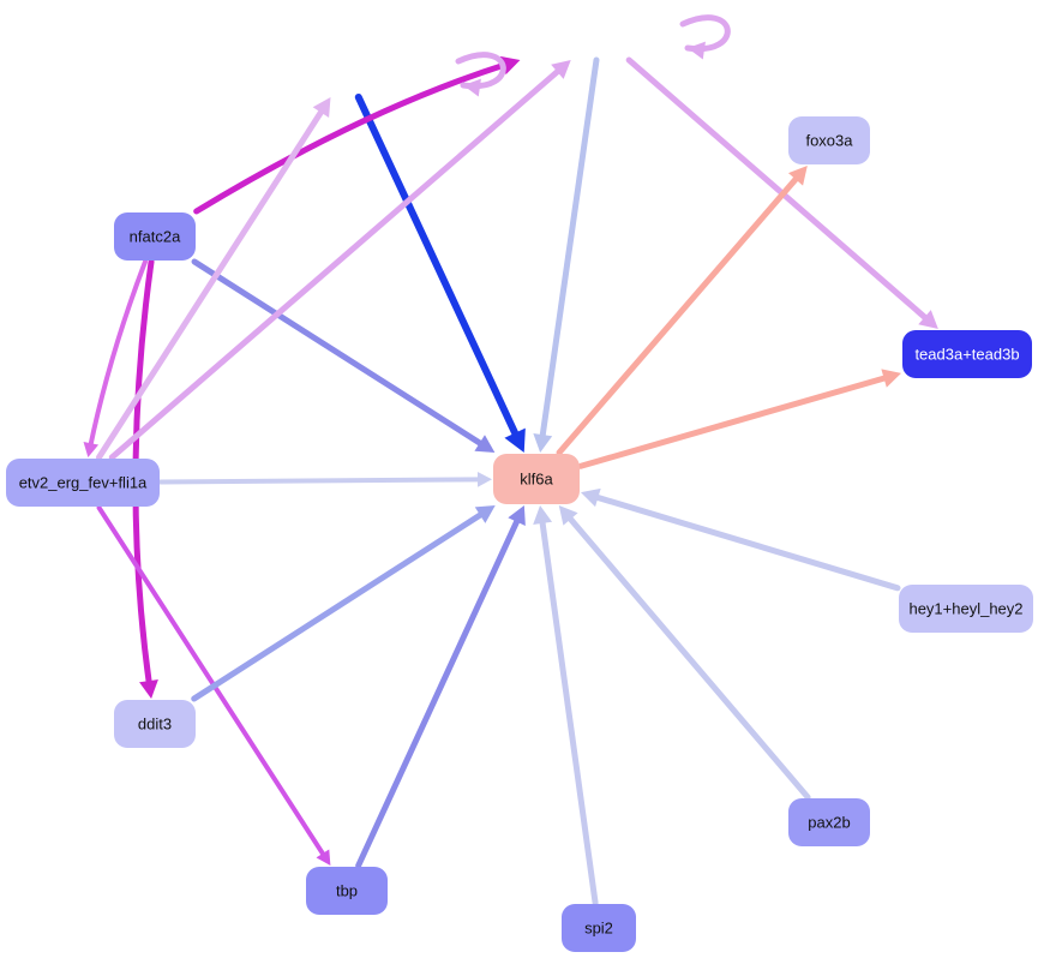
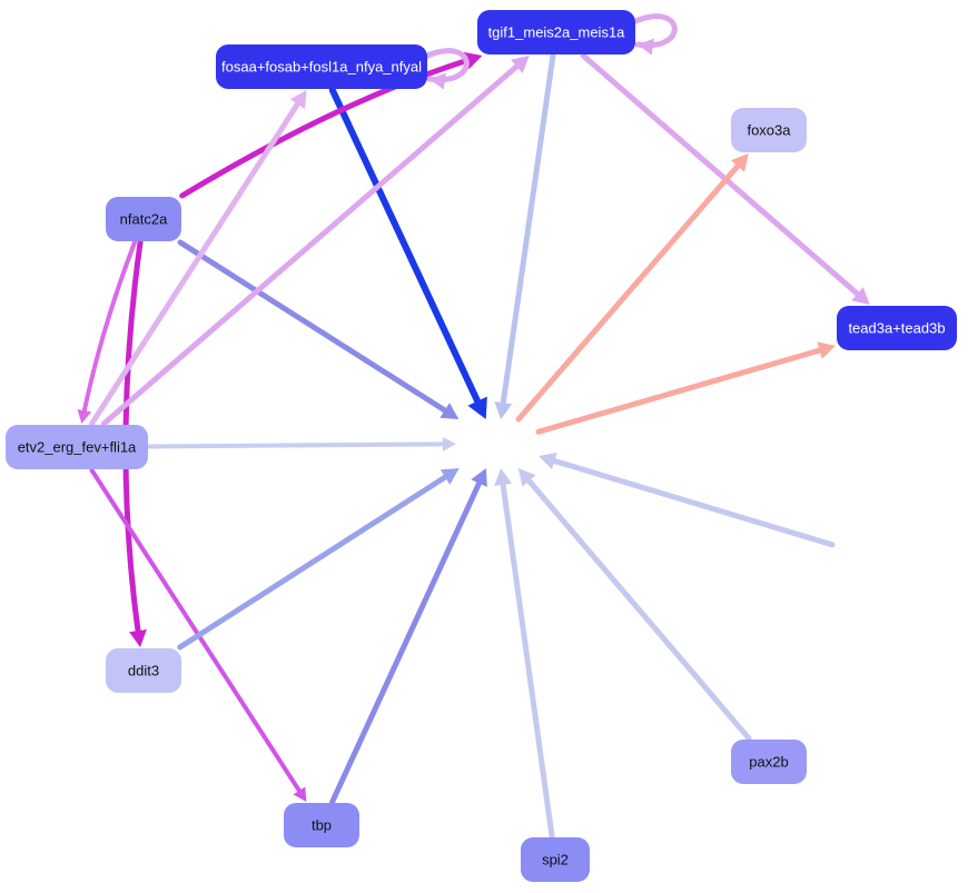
+ tgif1_meis2a_meis1a
+ fosaa+fosab+fosl1a_nfya_nfyal
  foxo3a
  nfatc2a
  tead3a+tead3b
  etv2_erg_fev+fli1a
- klf6a
- hey1+heyl_hey2
  ddit3
  pax2b
  tbp
  spi2
